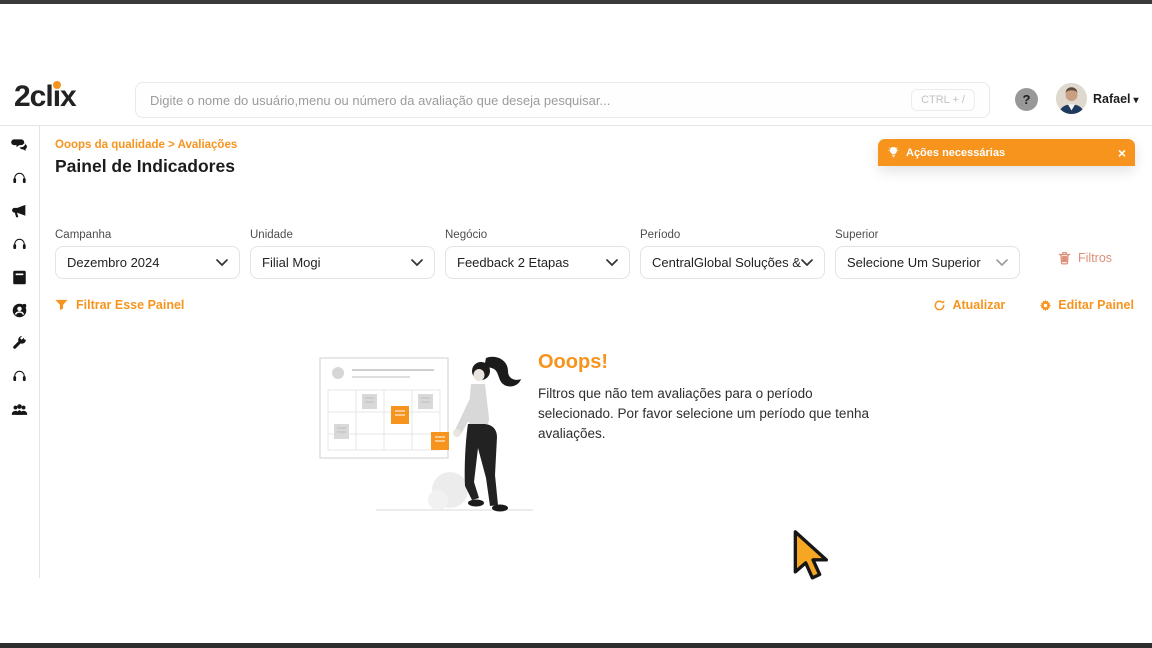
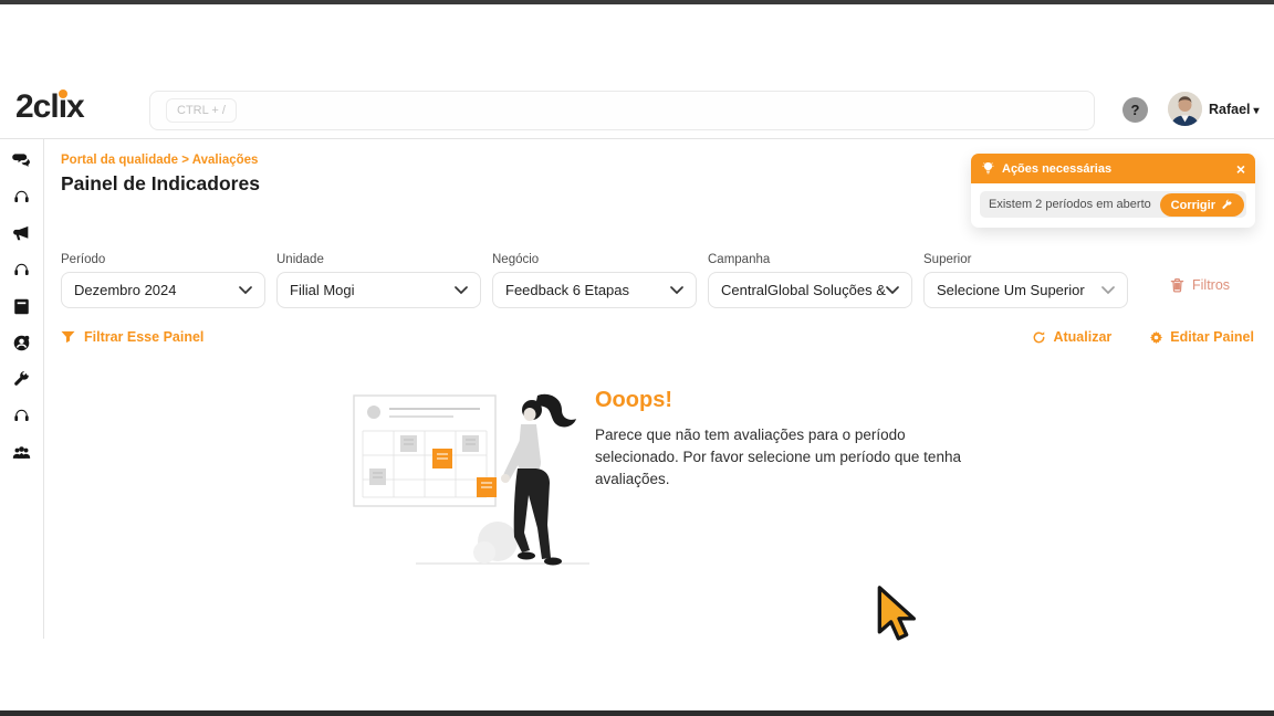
  2clix
- Digite o nome do usuário,menu ou número da avaliação que deseja pesquisar...
  CTRL + /
  ?
  Rafael ▾
- Ooops da qualidade > Avaliações
+ Portal da qualidade > Avaliações
  Painel de Indicadores
  Ações necessárias
  ×
+ Existem 2 períodos em aberto
+ Corrigir
- Campanha
+ Período
  Unidade
  Negócio
- Período
+ Campanha
  Superior
  Dezembro 2024
  Filial Mogi
- Feedback 2 Etapas
+ Feedback 6 Etapas
  CentralGlobal Soluções &
  Selecione Um Superior
  Filtros
  Filtrar Esse Painel
  Atualizar
  Editar Painel
  Ooops!
- Filtros que não tem avaliações para o período selecionado. Por favor selecione um período que tenha avaliações.
+ Parece que não tem avaliações para o período selecionado. Por favor selecione um período que tenha avaliações.
